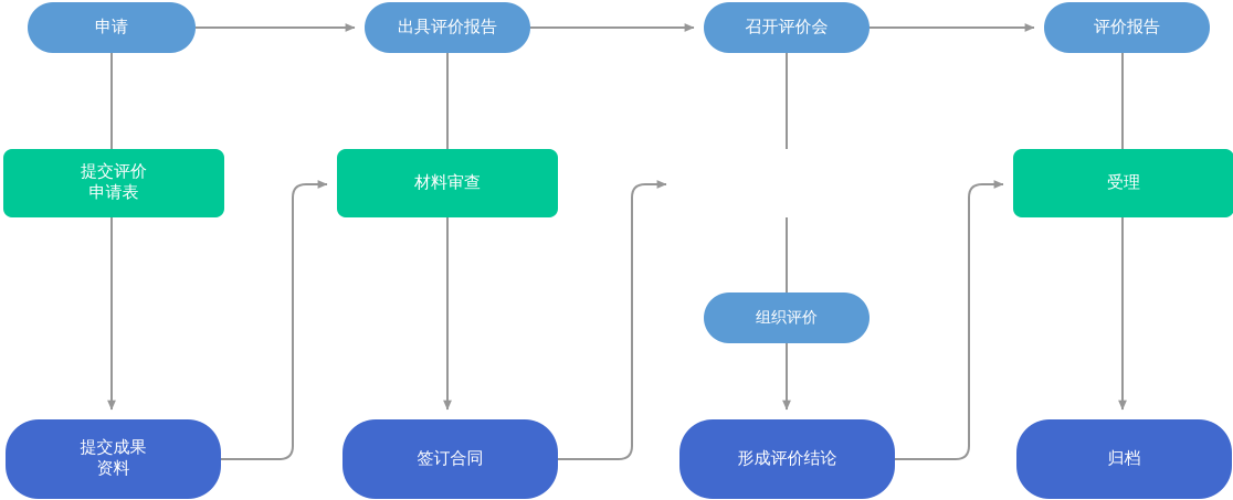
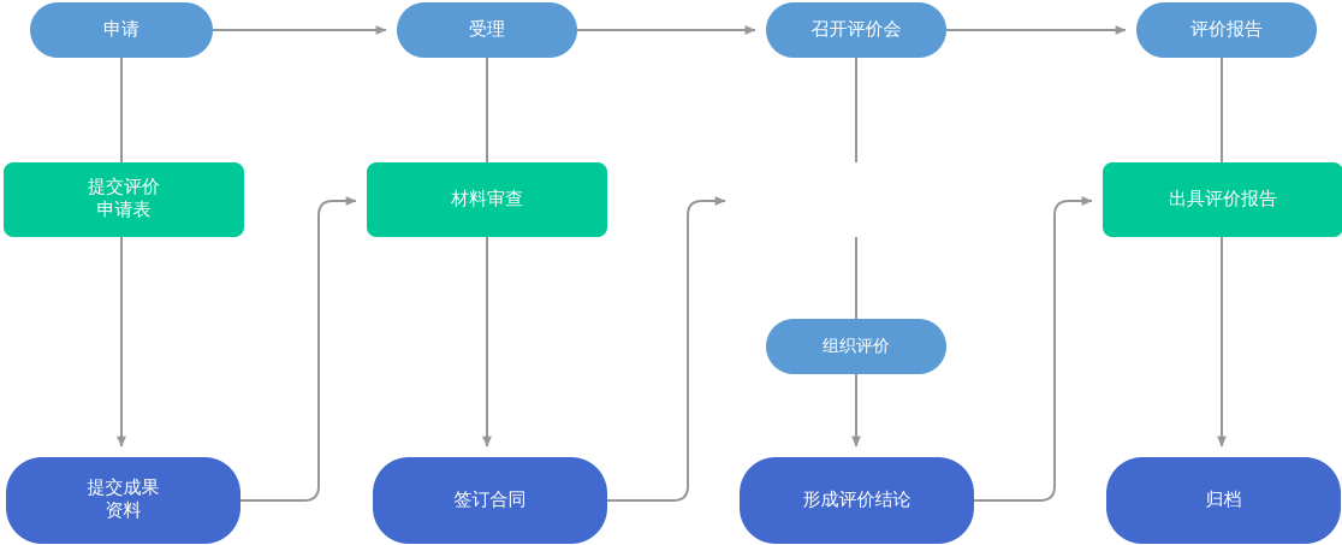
  申请
- 出具评价报告
+ 受理
  召开评价会
  评价报告
  提交评价
  申请表
  材料审查
- 受理
+ 出具评价报告
  组织评价
  提交成果
  资料
  签订合同
  形成评价结论
  归档
